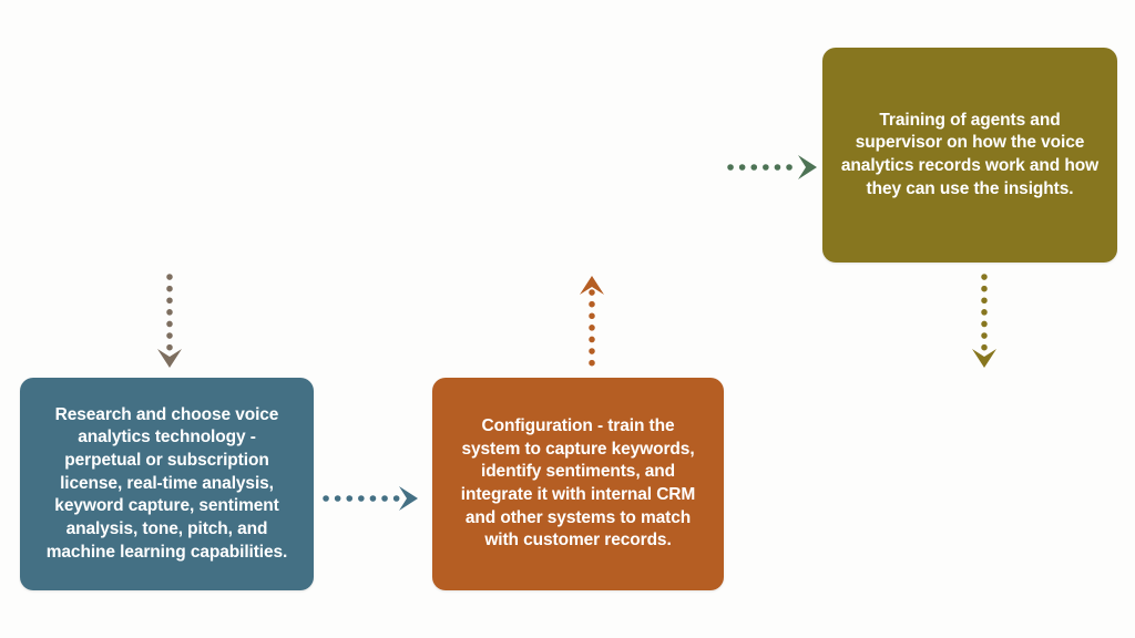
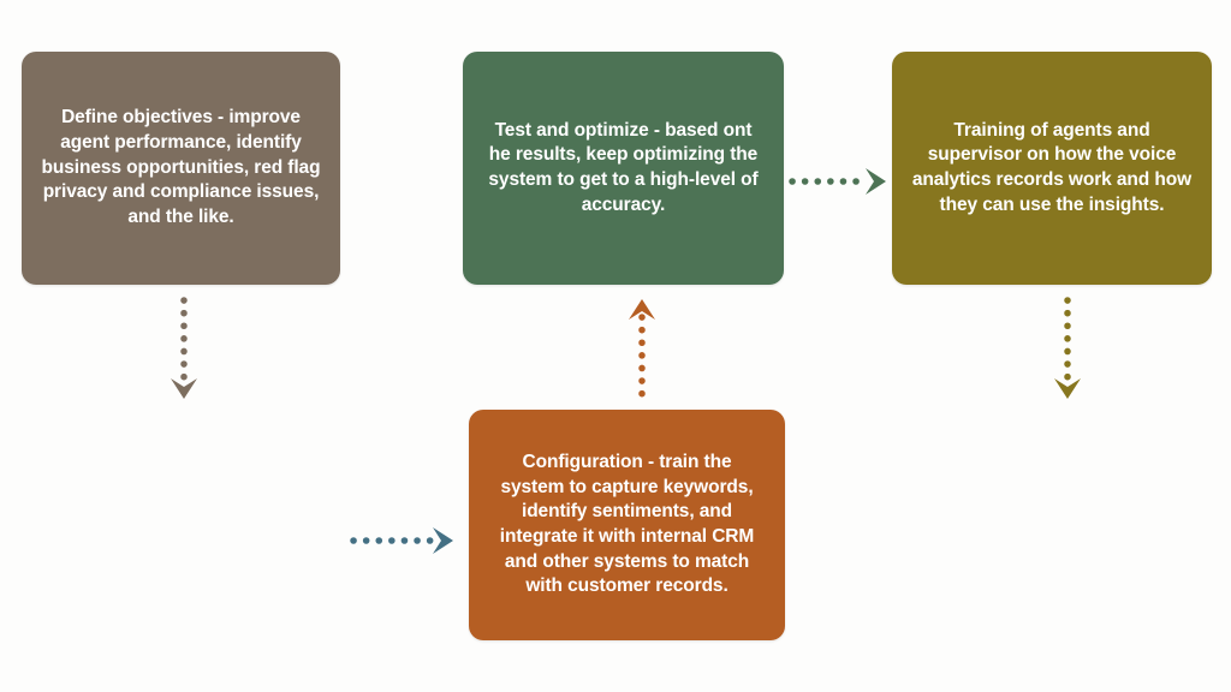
+ Define objectives - improve agent performance, identify business opportunities, red flag privacy and compliance issues, and the like.
+ Test and optimize - based ont he results, keep optimizing the system to get to a high-level of accuracy.
  Training of agents and supervisor on how the voice analytics records work and how they can use the insights.
- Research and choose voice analytics technology - perpetual or subscription license, real-time analysis, keyword capture, sentiment analysis, tone, pitch, and machine learning capabilities.
  Configuration - train the system to capture keywords, identify sentiments, and integrate it with internal CRM and other systems to match with customer records.
